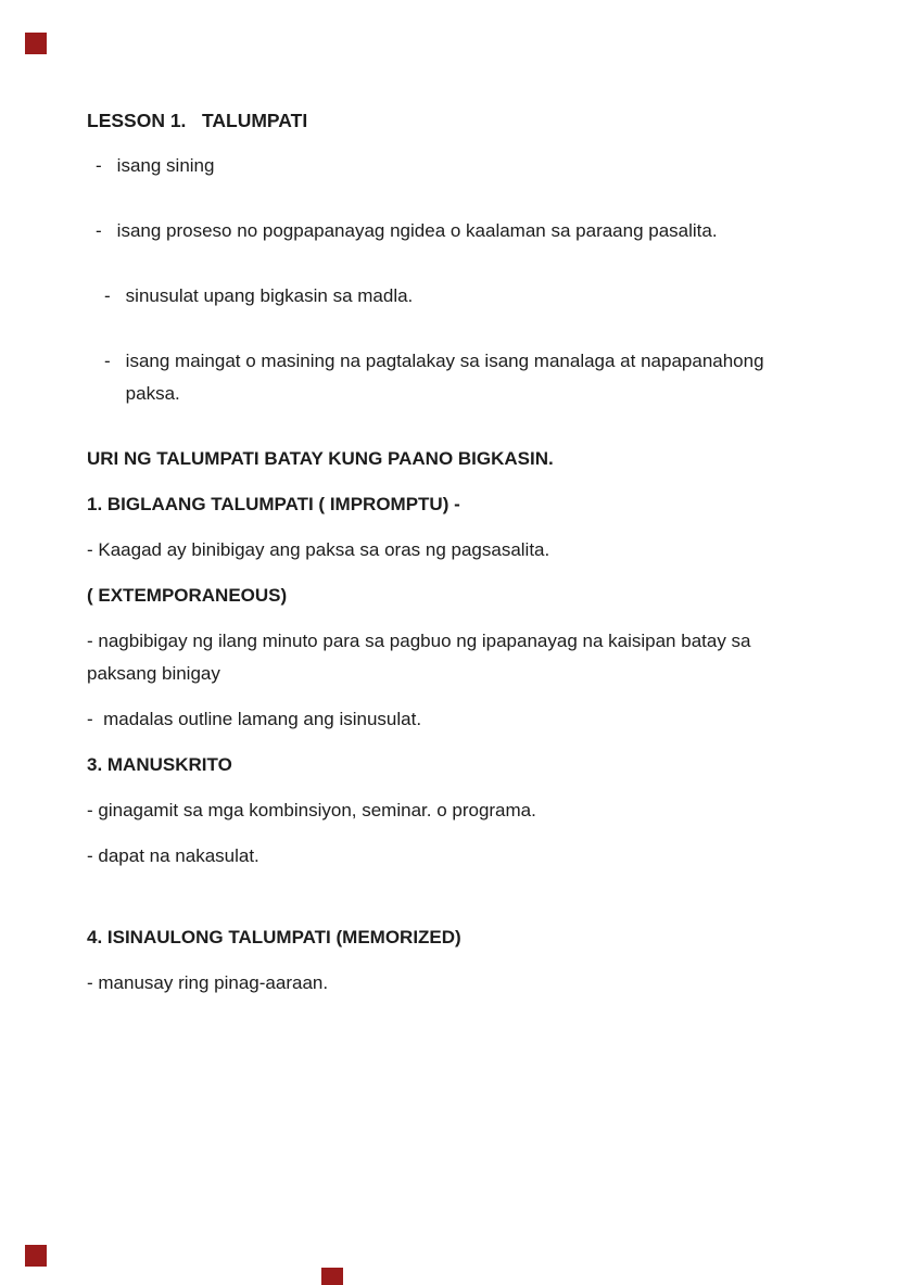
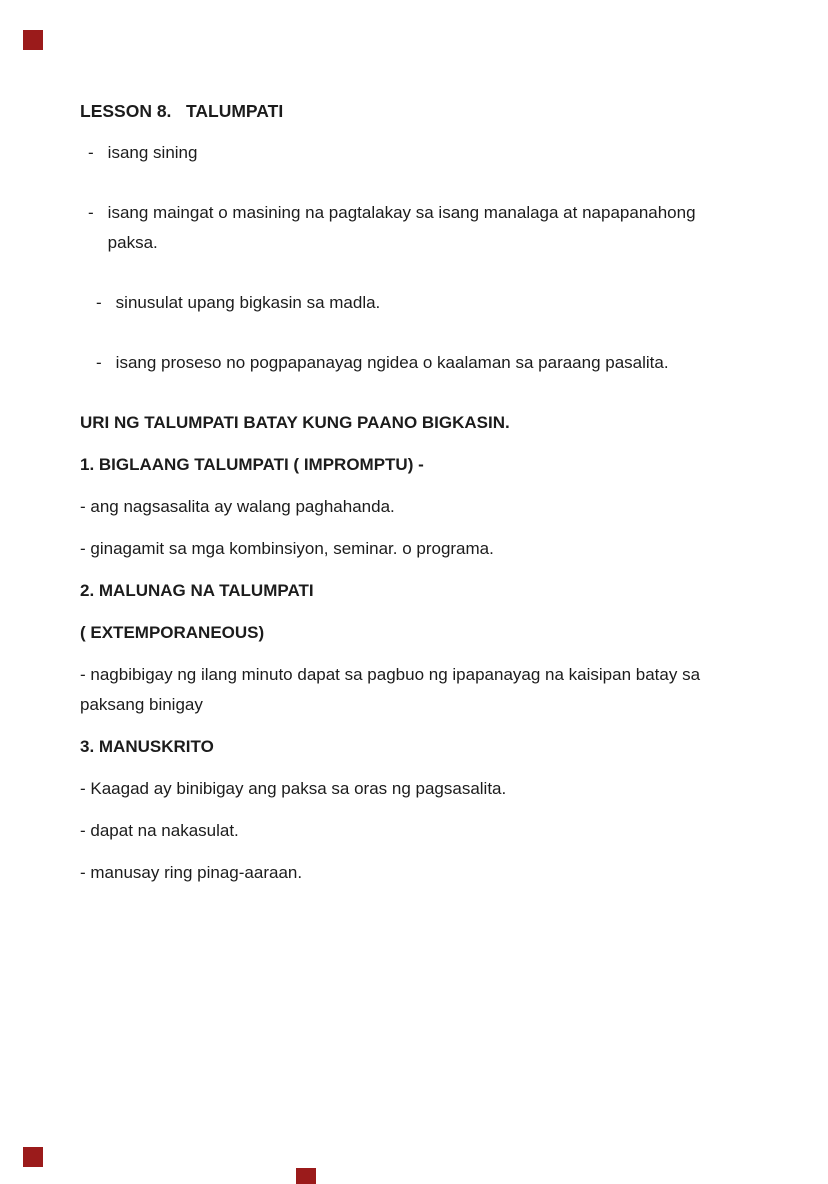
- LESSON 1. TALUMPATI
+ LESSON 8. TALUMPATI
  -
  isang sining
  -
- isang proseso no pogpapanayag ngidea o kaalaman sa paraang pasalita.
+ isang maingat o masining na pagtalakay sa isang manalaga at napapanahong paksa.
  -
  sinusulat upang bigkasin sa madla.
  -
- isang maingat o masining na pagtalakay sa isang manalaga at napapanahong paksa.
+ isang proseso no pogpapanayag ngidea o kaalaman sa paraang pasalita.
  URI NG TALUMPATI BATAY KUNG PAANO BIGKASIN.
  1. BIGLAANG TALUMPATI ( IMPROMPTU) -
+ - ang nagsasalita ay walang paghahanda.
- - Kaagad ay binibigay ang paksa sa oras ng pagsasalita.
+ - ginagamit sa mga kombinsiyon, seminar. o programa.
+ 2. MALUNAG NA TALUMPATI
  ( EXTEMPORANEOUS)
- - nagbibigay ng ilang minuto para sa pagbuo ng ipapanayag na kaisipan batay sa paksang binigay
+ - nagbibigay ng ilang minuto dapat sa pagbuo ng ipapanayag na kaisipan batay sa paksang binigay
- - madalas outline lamang ang isinusulat.
  3. MANUSKRITO
- - ginagamit sa mga kombinsiyon, seminar. o programa.
+ - Kaagad ay binibigay ang paksa sa oras ng pagsasalita.
  - dapat na nakasulat.
- 4. ISINAULONG TALUMPATI (MEMORIZED)
  - manusay ring pinag-aaraan.
